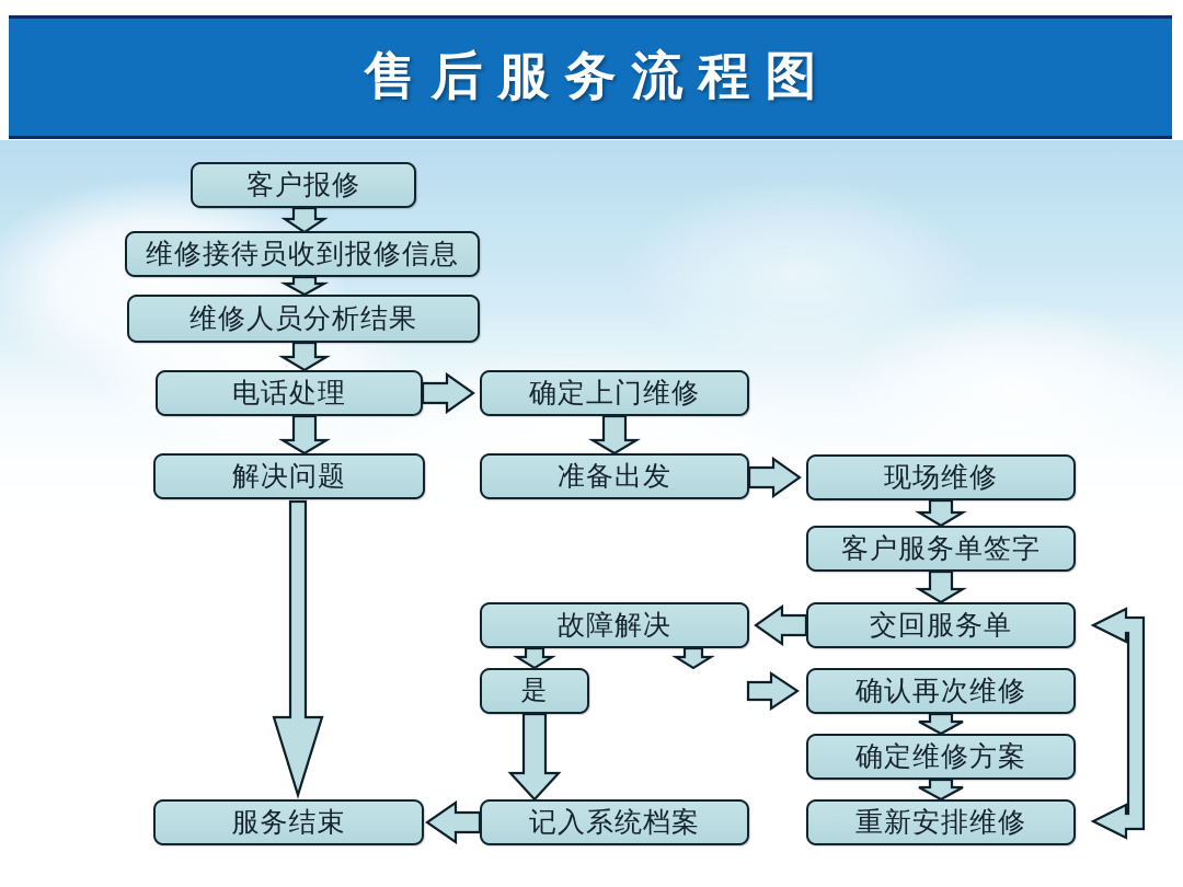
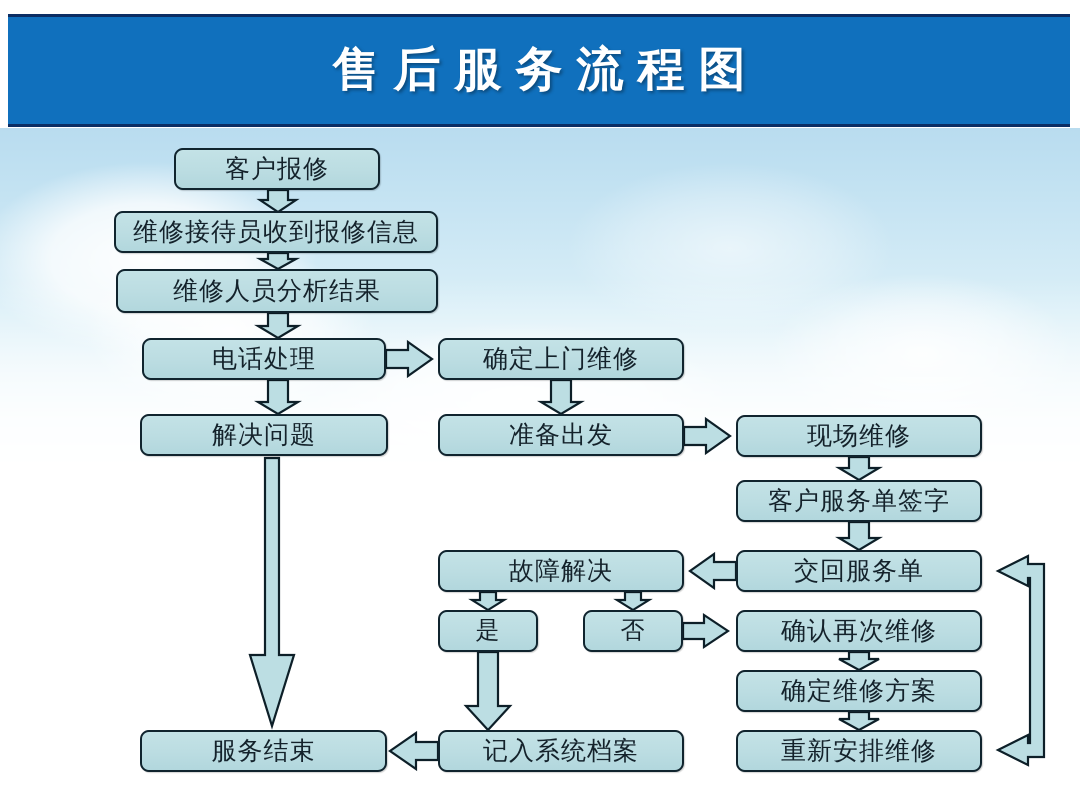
  售后服务流程图
  客户报修
  维修接待员收到报修信息
  维修人员分析结果
  电话处理
  确定上门维修
  解决问题
  准备出发
  现场维修
  客户服务单签字
  故障解决
  交回服务单
  是
+ 否
  确认再次维修
  确定维修方案
  服务结束
  记入系统档案
  重新安排维修
